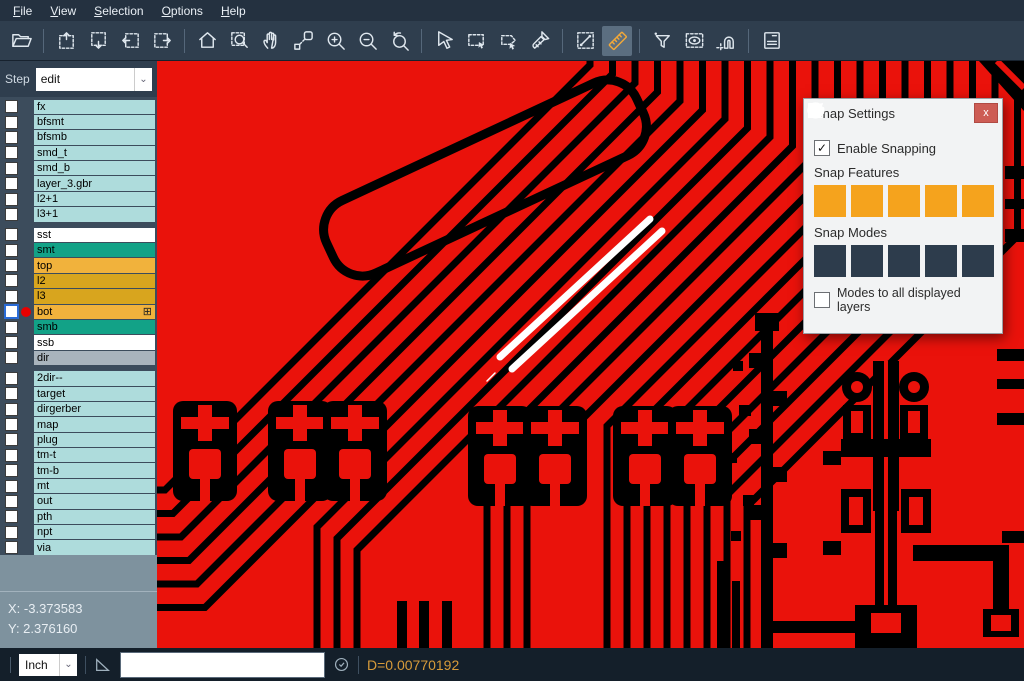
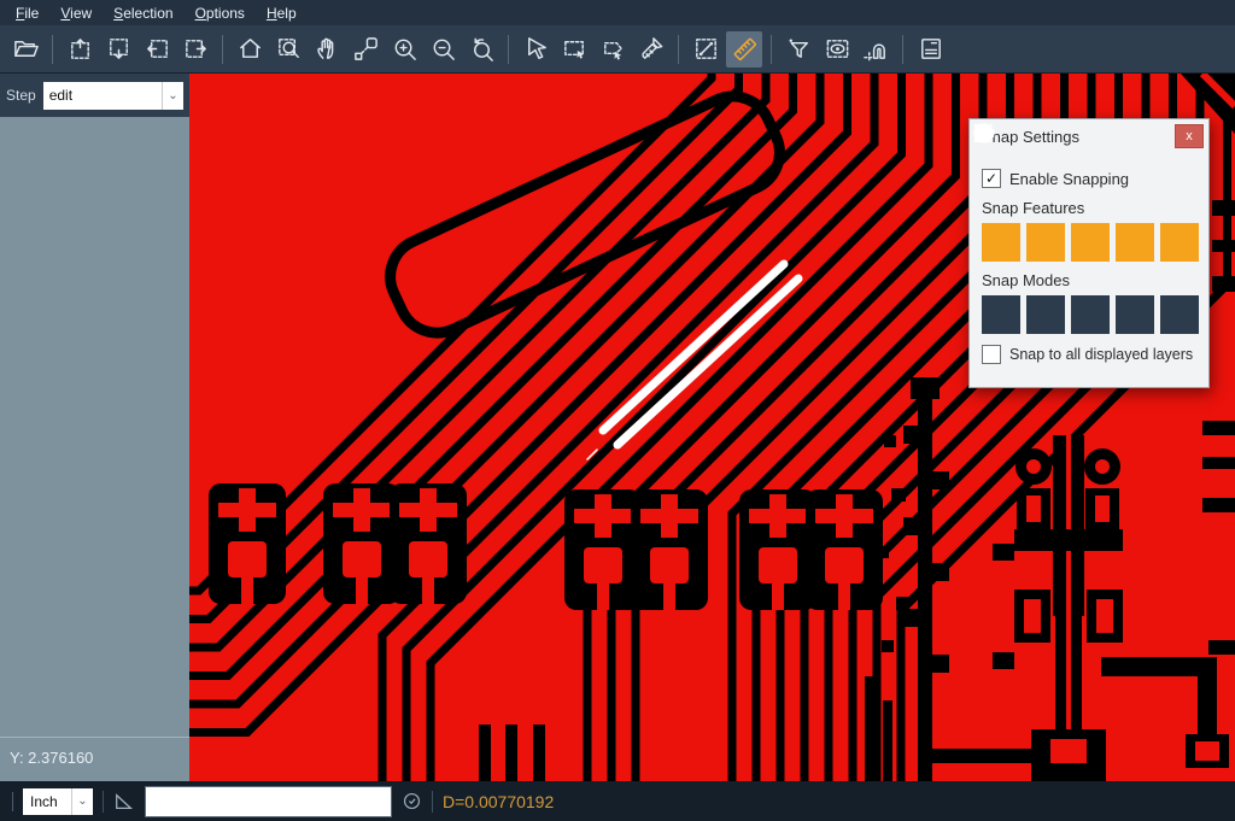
  File
  View
  Selection
  Options
  Help
  Step
  edit
  ⌄
- fx
- bfsmt
- bfsmb
- smd_t
- smd_b
- layer_3.gbr
- l2+1
- l3+1
- sst
- smt
- top
- l2
- l3
- bot
- ⊞
- smb
- ssb
- dir
- 2dir--
- target
- dirgerber
- map
- plug
- tm-t
- tm-b
- mt
- out
- pth
- npt
- via
- X: -3.373583
  Y: 2.376160
  nap Settings
  x
  ✓
  Enable Snapping
  Snap Features
  Snap Modes
- Modes to all displayed layers
+ Snap to all displayed layers
  Inch
  ⌄
  D=0.00770192
